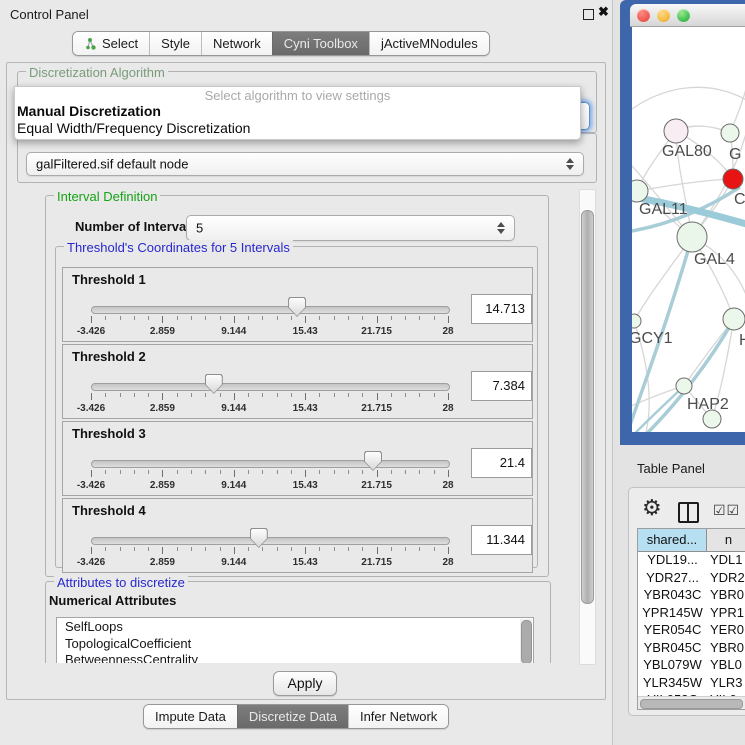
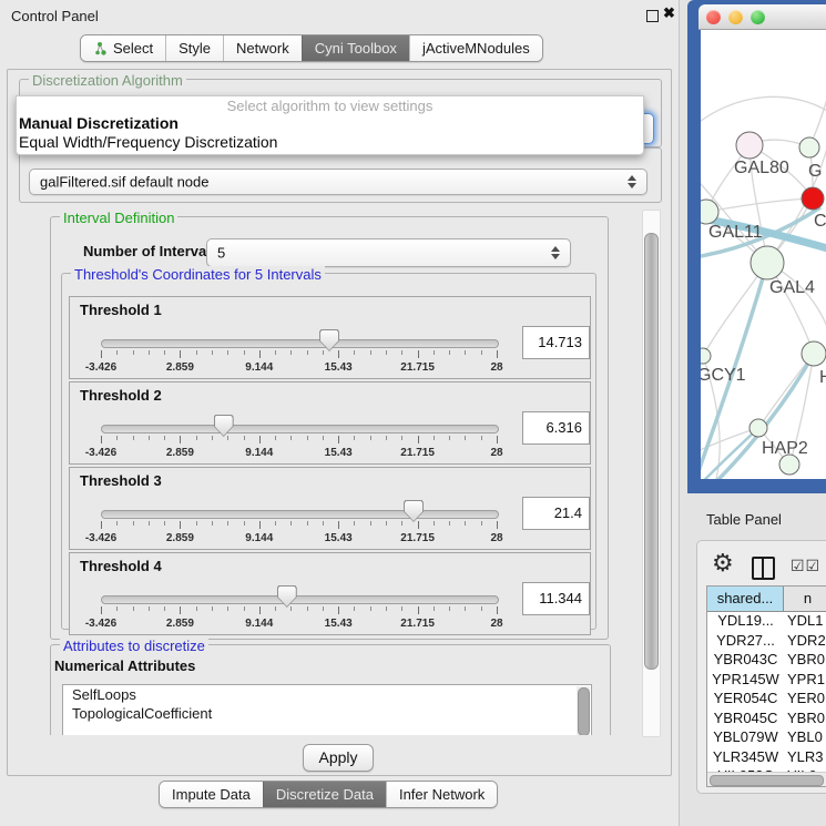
  Control Panel
  ✖
  Select
  Style
  Network
  Cyni Toolbox
  jActiveMNodules
  Discretization Algorithm
  Select algorithm to view settings
  Manual Discretization
  Equal Width/Frequency Discretization
  galFiltered.sif default node
  Interval Definition
  Number of Interva
  5
  Threshold's Coordinates for 5 Intervals
  Threshold 1
  -3.426
  2.859
  9.144
  15.43
  21.715
  28
  14.713
  Threshold 2
  -3.426
  2.859
  9.144
  15.43
  21.715
  28
- 7.384
+ 6.316
  Threshold 3
  -3.426
  2.859
  9.144
  15.43
  21.715
  28
  21.4
  Threshold 4
  -3.426
  2.859
  9.144
  15.43
  21.715
  28
  11.344
  Attributes to discretize
  Numerical Attributes
  SelfLoops
  TopologicalCoefficient
- BetweennessCentrality
  Apply
  Impute Data
  Discretize Data
  Infer Network
  GAL80
  G
  C
  GAL11
  GAL4
  GCY1
  HAP2
  Table Panel
  ⚙
  ☑☑
  shared...
  n
  YDL19...
  YDL1
  YDR27...
  YDR2
  YBR043C
  YBR0
  YPR145W
  YPR1
  YER054C
  YER0
  YBR045C
  YBR0
  YBL079W
  YBL0
  YLR345W
  YLR3
